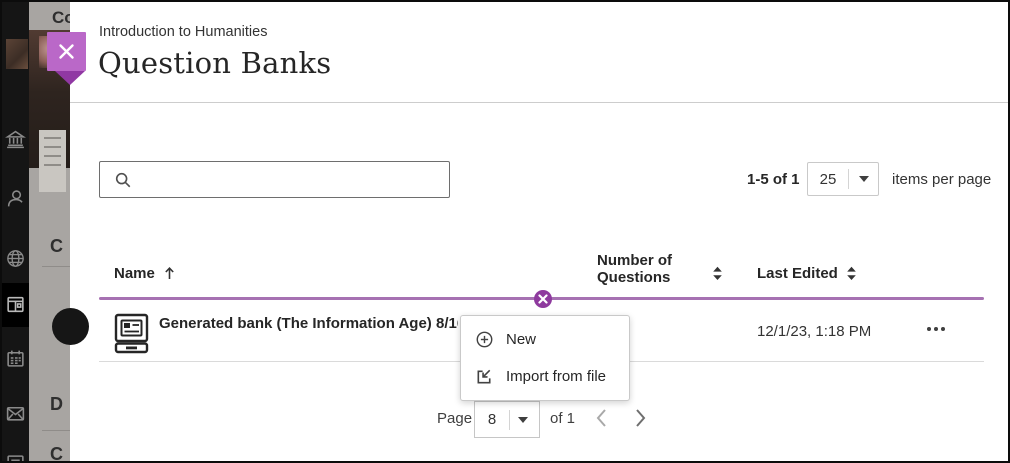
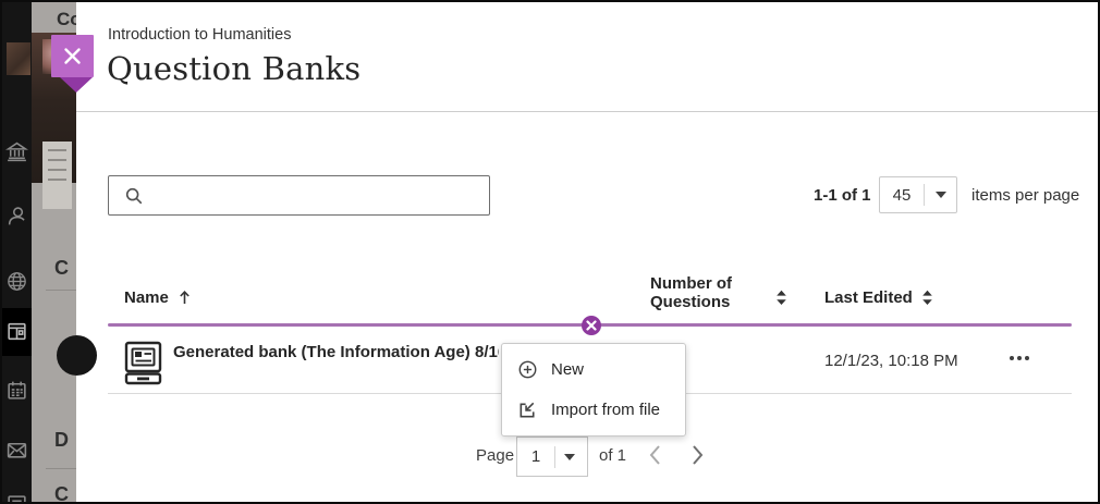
  C
  D
  C
  Introduction to Humanities
  Question Banks
- 1-5 of 1
+ 1-1 of 1
- 25
+ 45
  items per page
  Name
  Number of
  Questions
  Last Edited
  Generated bank (The Information Age) 8/1
- 12/1/23, 1:18 PM
+ 12/1/23, 10:18 PM
  New
  Import from file
  Page
- 8
+ 1
  of 1
